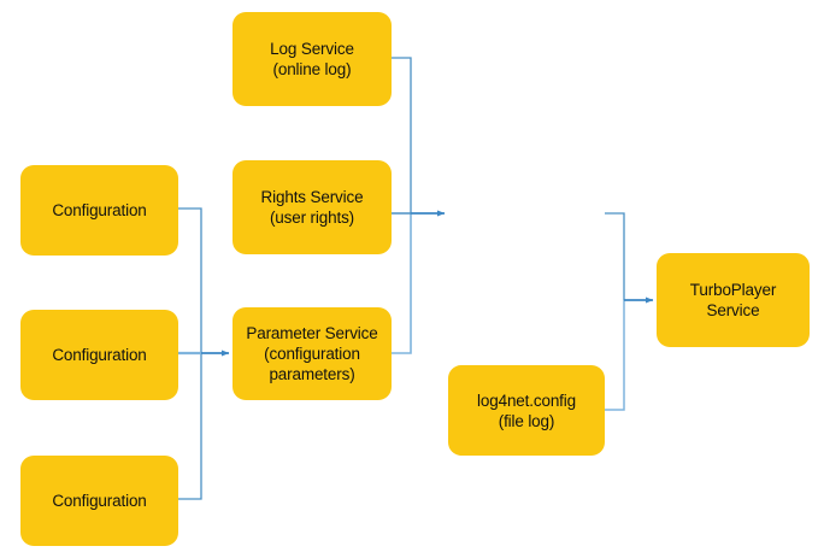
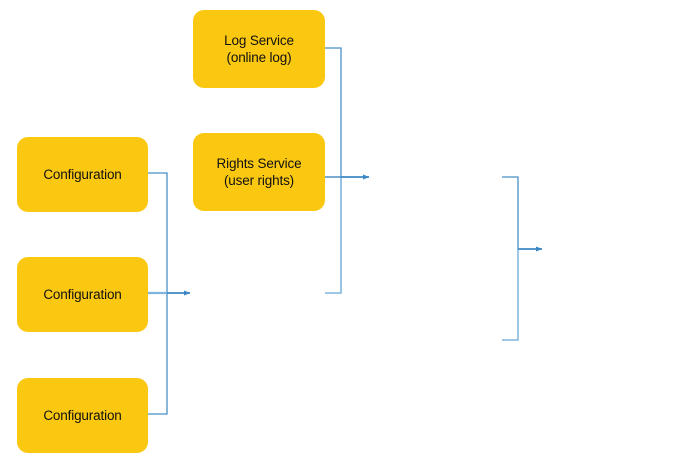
  Configuration
  Configuration
  Configuration
  Log Service
  (online log)
  Rights Service
  (user rights)
- Parameter Service
- (configuration
- parameters)
- log4net.config
- (file log)
- TurboPlayer
- Service
